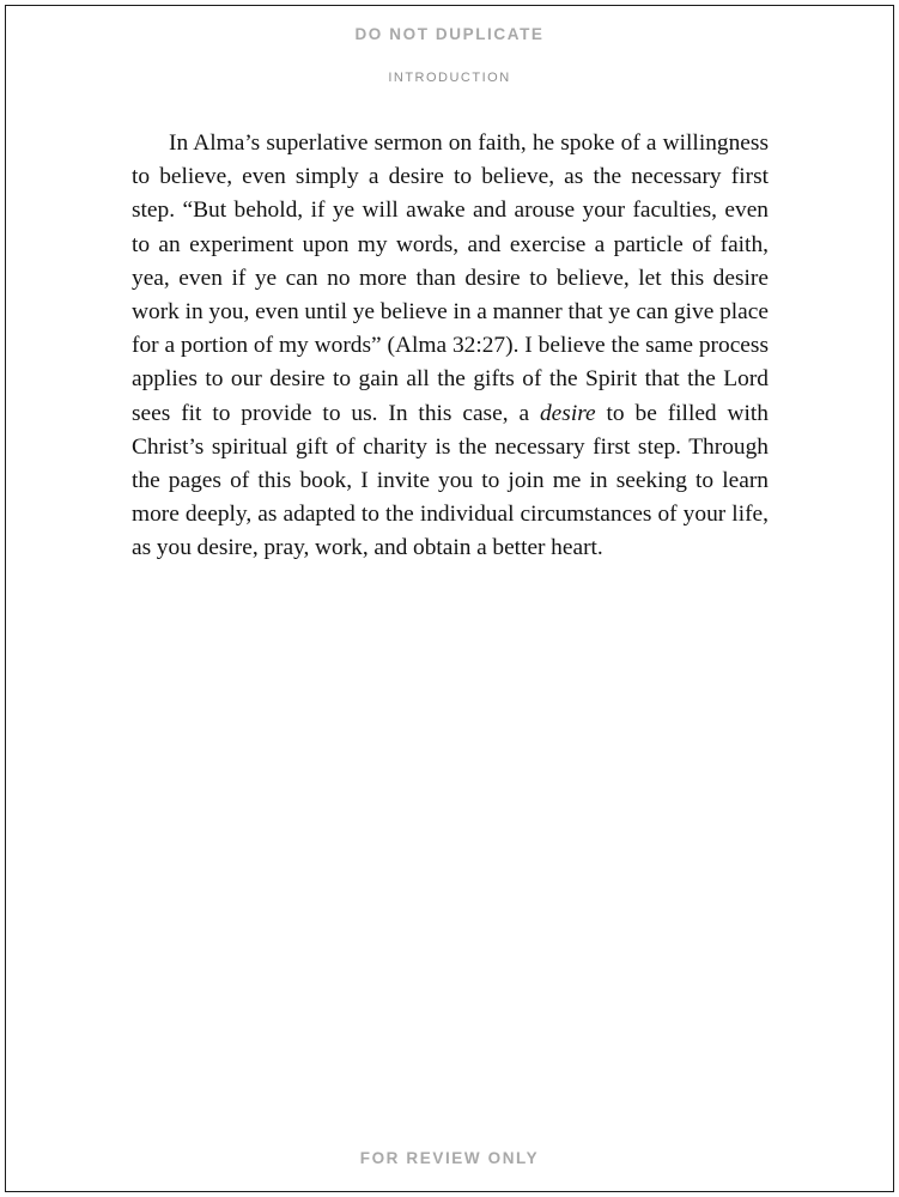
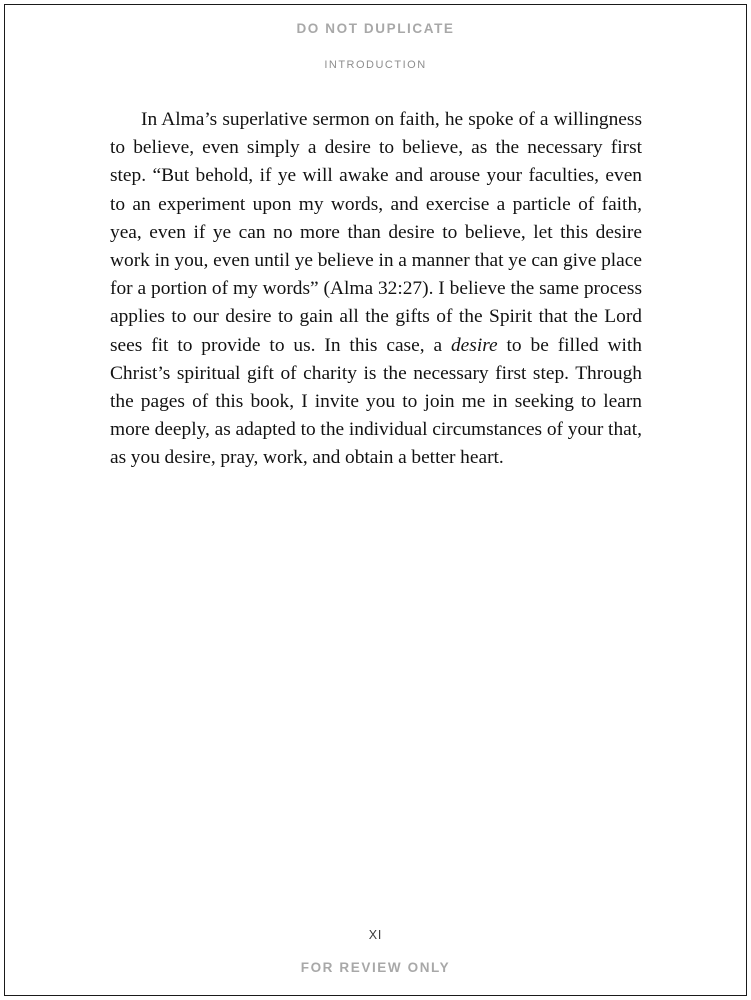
  DO NOT DUPLICATE
  INTRODUCTION
- In Alma’s superlative sermon on faith, he spoke of a willingness to believe, even simply a desire to believe, as the necessary first step. “But behold, if ye will awake and arouse your faculties, even to an experiment upon my words, and exercise a particle of faith, yea, even if ye can no more than desire to believe, let this desire work in you, even until ye believe in a manner that ye can give place for a portion of my words” (Alma 32:27). I believe the same process applies to our desire to gain all the gifts of the Spirit that the Lord sees fit to provide to us. In this case, a desire to be filled with Christ’s spiritual gift of charity is the necessary first step. Through the pages of this book, I invite you to join me in seeking to learn more deeply, as adapted to the individual circumstances of your life, as you desire, pray, work, and obtain a better heart.
+ In Alma’s superlative sermon on faith, he spoke of a willingness to believe, even simply a desire to believe, as the necessary first step. “But behold, if ye will awake and arouse your faculties, even to an experiment upon my words, and exercise a particle of faith, yea, even if ye can no more than desire to believe, let this desire work in you, even until ye believe in a manner that ye can give place for a portion of my words” (Alma 32:27). I believe the same process applies to our desire to gain all the gifts of the Spirit that the Lord sees fit to provide to us. In this case, a desire to be filled with Christ’s spiritual gift of charity is the necessary first step. Through the pages of this book, I invite you to join me in seeking to learn more deeply, as adapted to the individual circumstances of your that, as you desire, pray, work, and obtain a better heart.
+ XI
  FOR REVIEW ONLY
